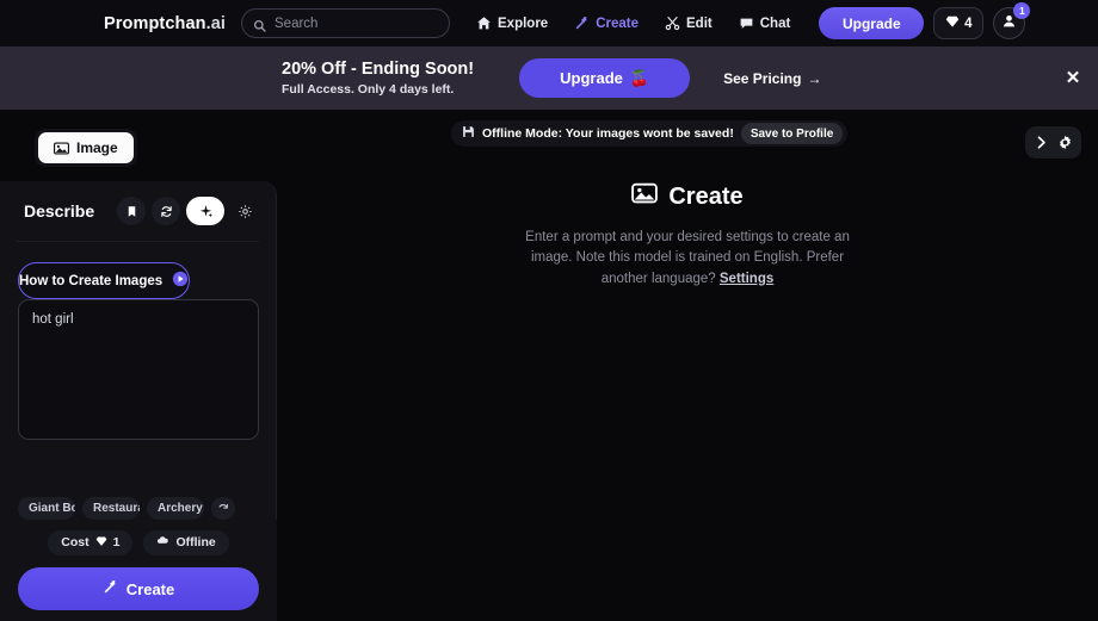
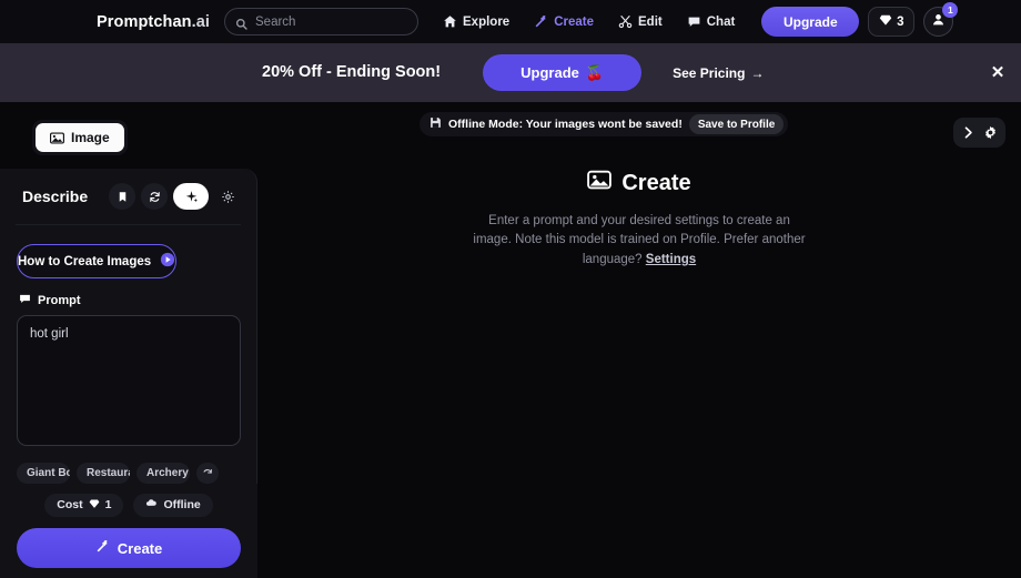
  Promptchan.ai
  Search
  Explore
  Create
  Edit
  Chat
  Upgrade
- 4
+ 3
  1
  20% Off - Ending Soon!
- Full Access. Only 4 days left.
  Upgrade
  🍒
  See Pricing
  →
  ✕
  Image
  Offline Mode: Your images wont be saved!
  Save to Profile
  Describe
  How to Create Images
+ Prompt
  hot girl
  Giant Bo
  Restaur
  Archery
  Cost
  1
  Offline
  Create
  Create
- Enter a prompt and your desired settings to create an image. Note this model is trained on English. Prefer another language? Settings
+ Enter a prompt and your desired settings to create an image. Note this model is trained on Profile. Prefer another language? Settings
